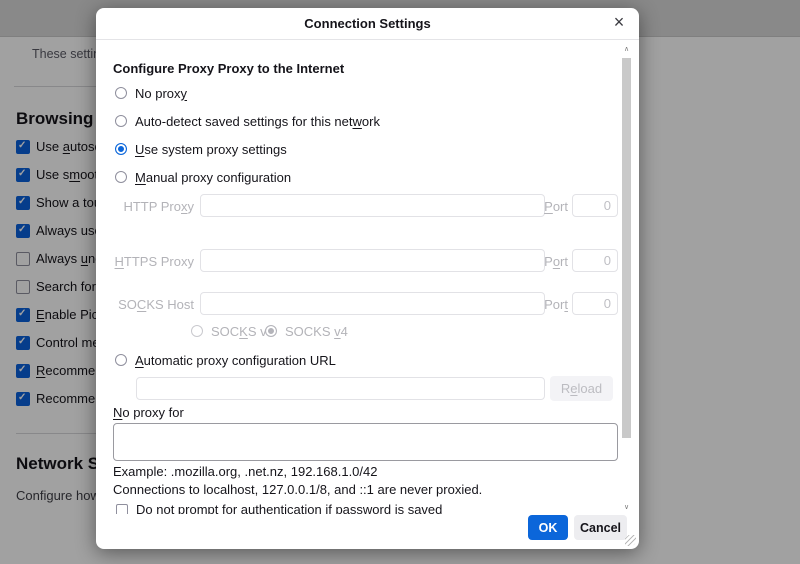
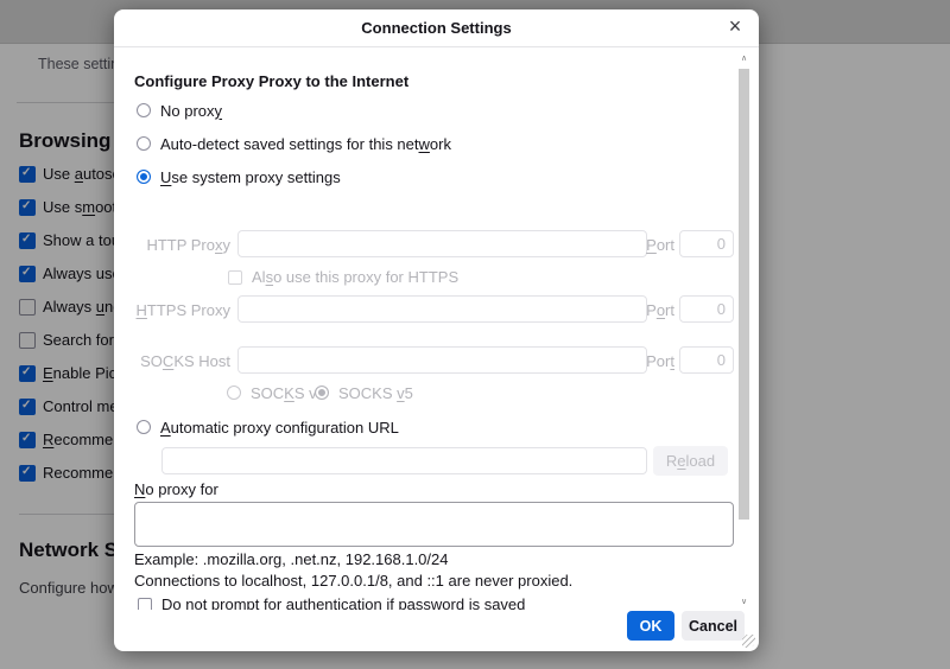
  These setti
  Browsing
  Use smoo
  Show a to
  Always us
  Search for
  Recomme
  Recomme
  Network S
  Configure ho
  Connection Settings
  ×
  Configure Proxy Proxy to the Internet
  No proxy
  Auto-detect saved settings for this network
  Use system proxy settings
- Manual proxy configuration
  HTTP Proxy
  Port
  0
+ Also use this proxy for HTTPS
  HTTPS Proxy
  Port
  0
  SOCKS Host
  Port
  0
  SOCKS v
- SOCKS v4
+ SOCKS v5
  Automatic proxy configuration URL
  Reload
  No proxy for
- Example: .mozilla.org, .net.nz, 192.168.1.0/42
+ Example: .mozilla.org, .net.nz, 192.168.1.0/24
  Connections to localhost, 127.0.0.1/8, and ::1 are never proxied.
  Do not prompt for authentication if password is saved
  OK
  Cancel
